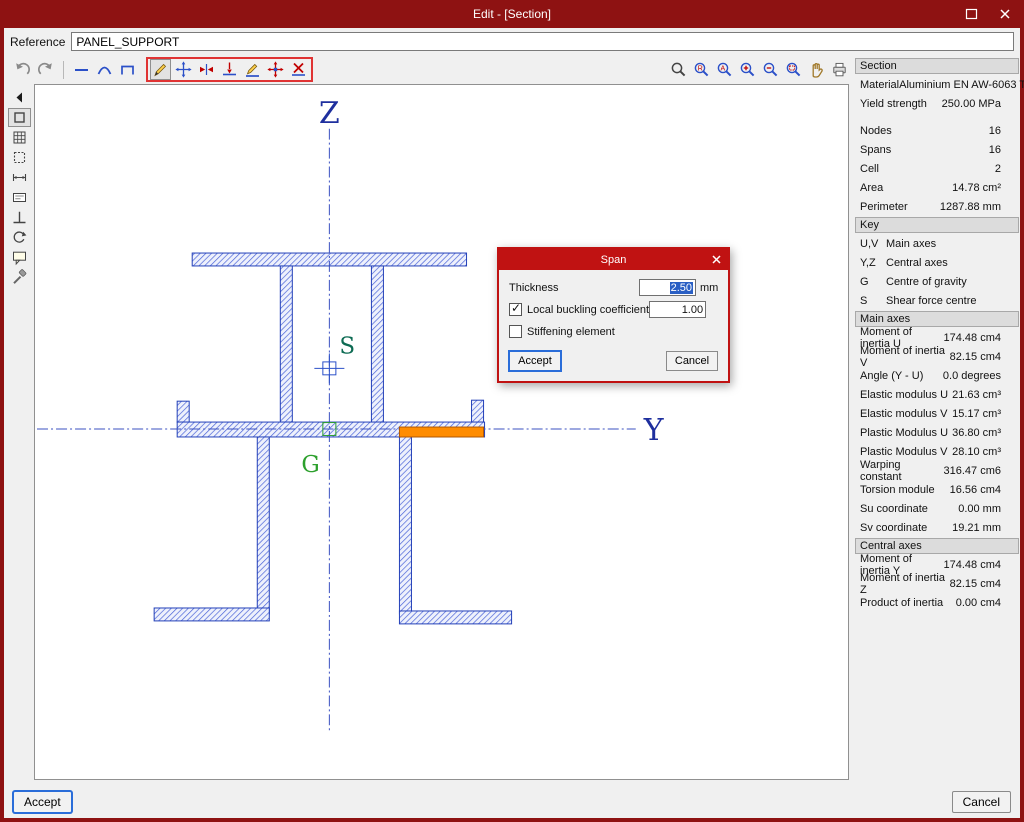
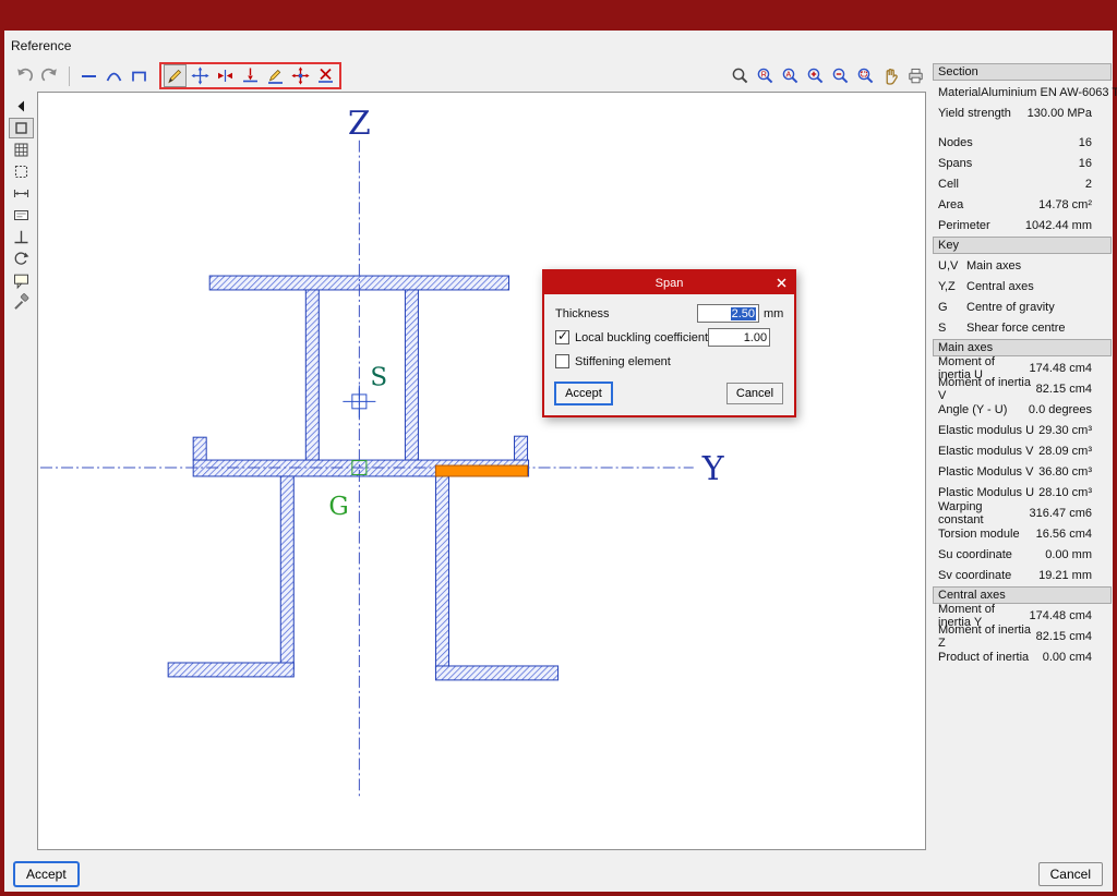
- Edit - [Section]
  Reference
- PANEL_SUPPORT
  Z
  Y
  S
  G
  Span
  Thickness
  2.50
  mm
  Local buckling coefficient
  1.00
  Stiffening element
  Accept
  Cancel
  Section
  Material
  Aluminium EN AW-6063 T
  Yield strength
- 250.00 MPa
+ 130.00 MPa
  Nodes
  16
  Spans
  16
  Cell
  2
  Area
  14.78 cm²
  Perimeter
- 1287.88 mm
+ 1042.44 mm
  Key
  U,V
  Main axes
  Y,Z
  Central axes
  G
  Centre of gravity
  S
  Shear force centre
  Main axes
  Moment of inertia U
  174.48 cm4
  Moment of inertia V
  82.15 cm4
  Angle (Y - U)
  0.0 degrees
  Elastic modulus U
- 21.63 cm³
+ 29.30 cm³
  Elastic modulus V
- 15.17 cm³
+ 28.09 cm³
- Plastic Modulus U
+ Plastic Modulus V
  36.80 cm³
- Plastic Modulus V
+ Plastic Modulus U
  28.10 cm³
  Warping constant
  316.47 cm6
  Torsion module
  16.56 cm4
  Su coordinate
  0.00 mm
  Sv coordinate
  19.21 mm
  Central axes
  Moment of inertia Y
  174.48 cm4
  Moment of inertia Z
  82.15 cm4
  Product of inertia
  0.00 cm4
  Accept
  Cancel
